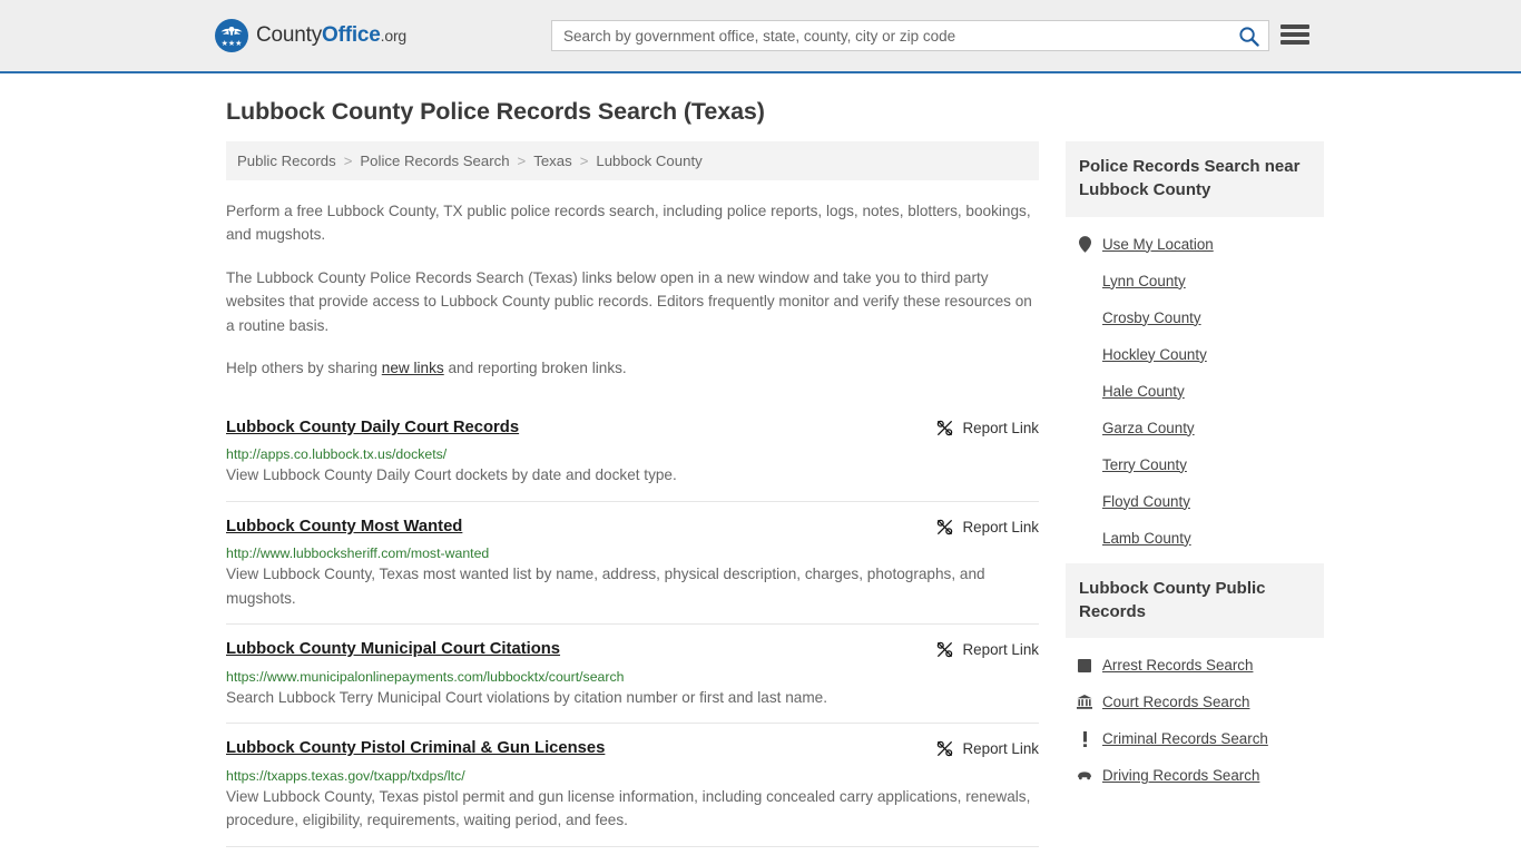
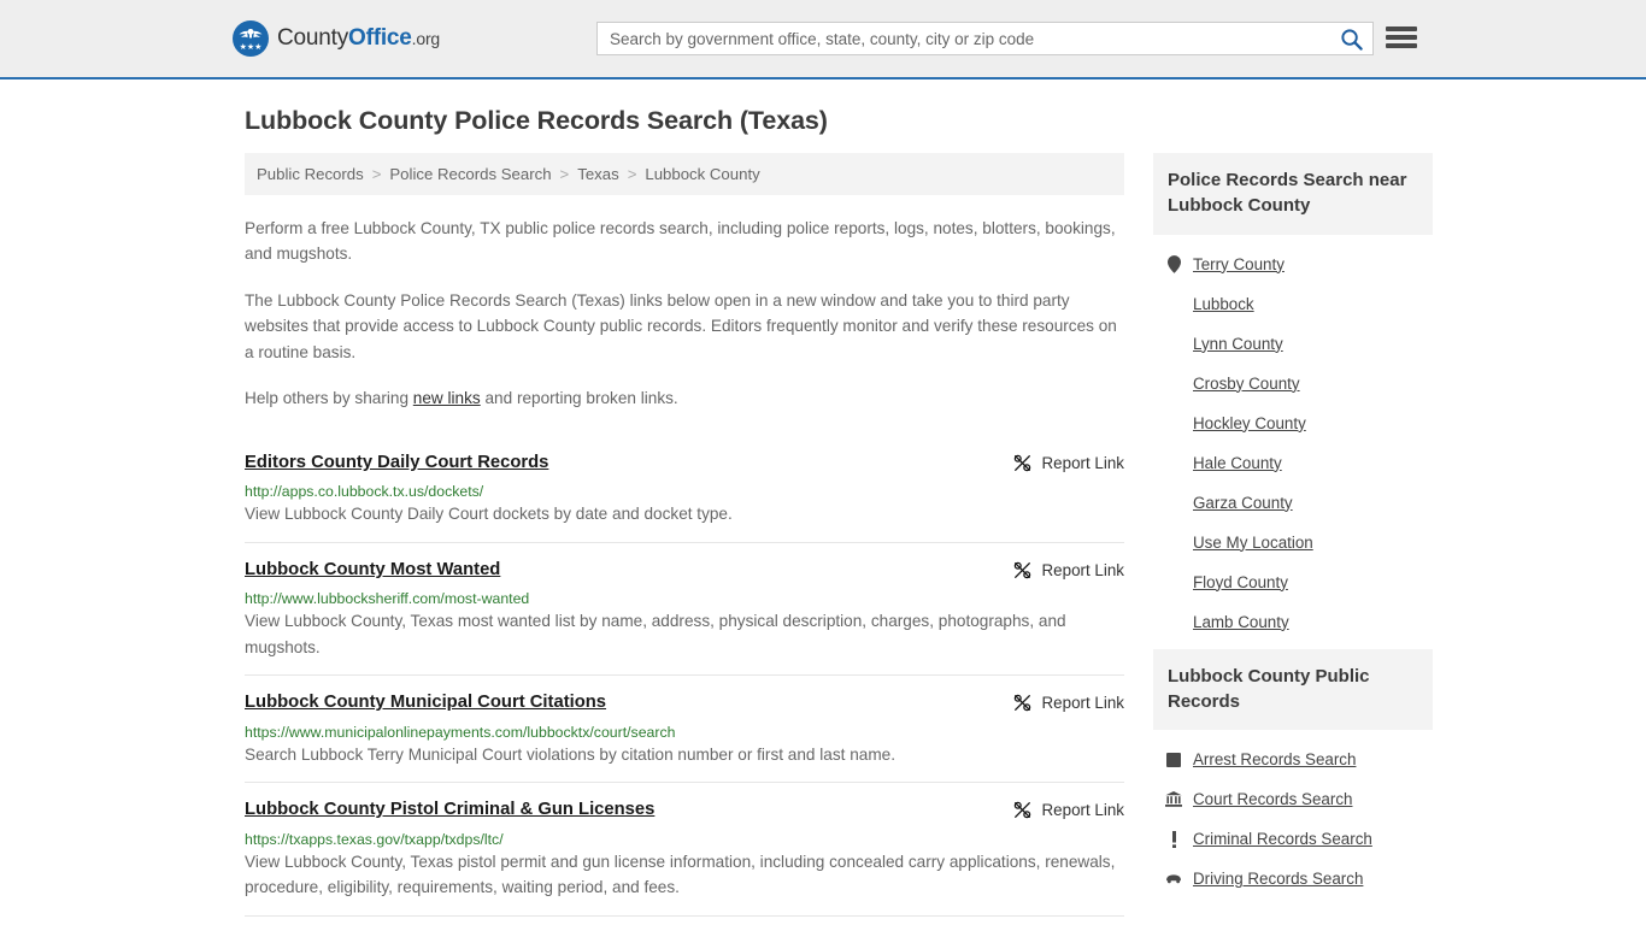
  CountyOffice.org
  Search by government office, state, county, city or zip code
  Lubbock County Police Records Search (Texas)
  Public Records
  >
  Police Records Search
  >
  Texas
  >
  Lubbock County
  Perform a free Lubbock County, TX public police records search, including police reports, logs, notes, blotters, bookings, and mugshots.
  The Lubbock County Police Records Search (Texas) links below open in a new window and take you to third party websites that provide access to Lubbock County public records. Editors frequently monitor and verify these resources on a routine basis.
  Help others by sharing new links and reporting broken links.
- Lubbock County Daily Court Records
+ Editors County Daily Court Records
  Report Link
  http://apps.co.lubbock.tx.us/dockets/
  View Lubbock County Daily Court dockets by date and docket type.
  Lubbock County Most Wanted
  Report Link
  http://www.lubbocksheriff.com/most-wanted
  View Lubbock County, Texas most wanted list by name, address, physical description, charges, photographs, and mugshots.
  Lubbock County Municipal Court Citations
  Report Link
  https://www.municipalonlinepayments.com/lubbocktx/court/search
  Search Lubbock Terry Municipal Court violations by citation number or first and last name.
  Lubbock County Pistol Criminal & Gun Licenses
  Report Link
  https://txapps.texas.gov/txapp/txdps/ltc/
  View Lubbock County, Texas pistol permit and gun license information, including concealed carry applications, renewals, procedure, eligibility, requirements, waiting period, and fees.
  Police Records Search near Lubbock County
- Use My Location
+ Terry County
+ Lubbock
  Lynn County
  Crosby County
  Hockley County
  Hale County
  Garza County
- Terry County
+ Use My Location
  Floyd County
  Lamb County
  Lubbock County Public Records
  Arrest Records Search
  Court Records Search
  Criminal Records Search
  Driving Records Search
